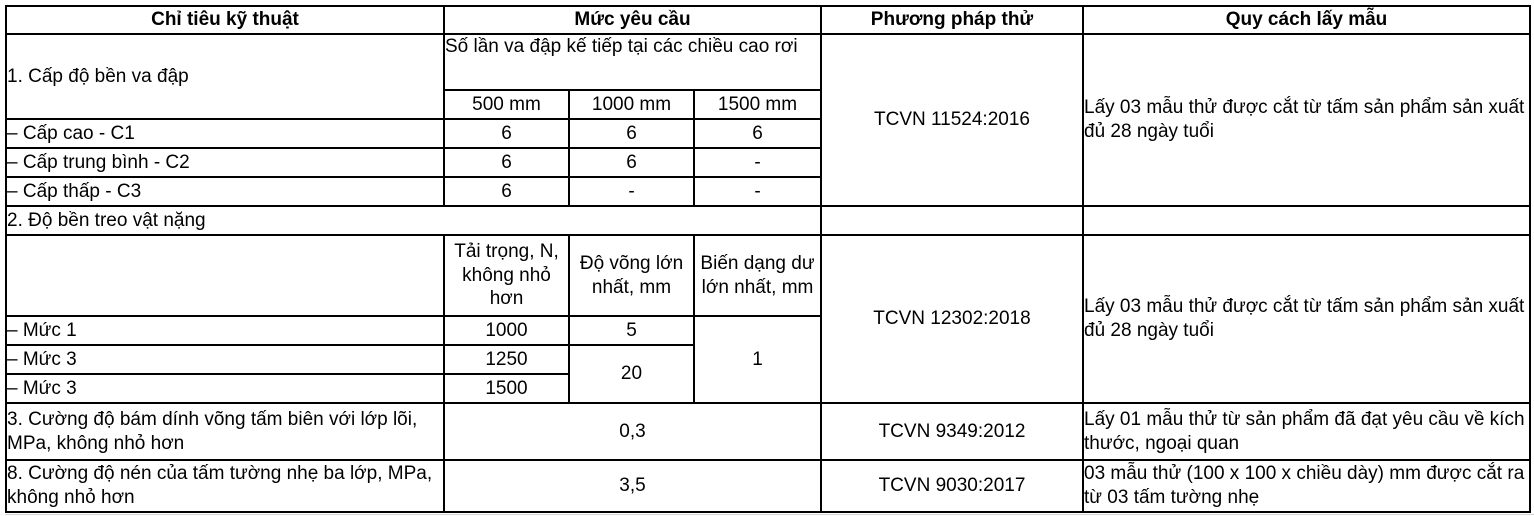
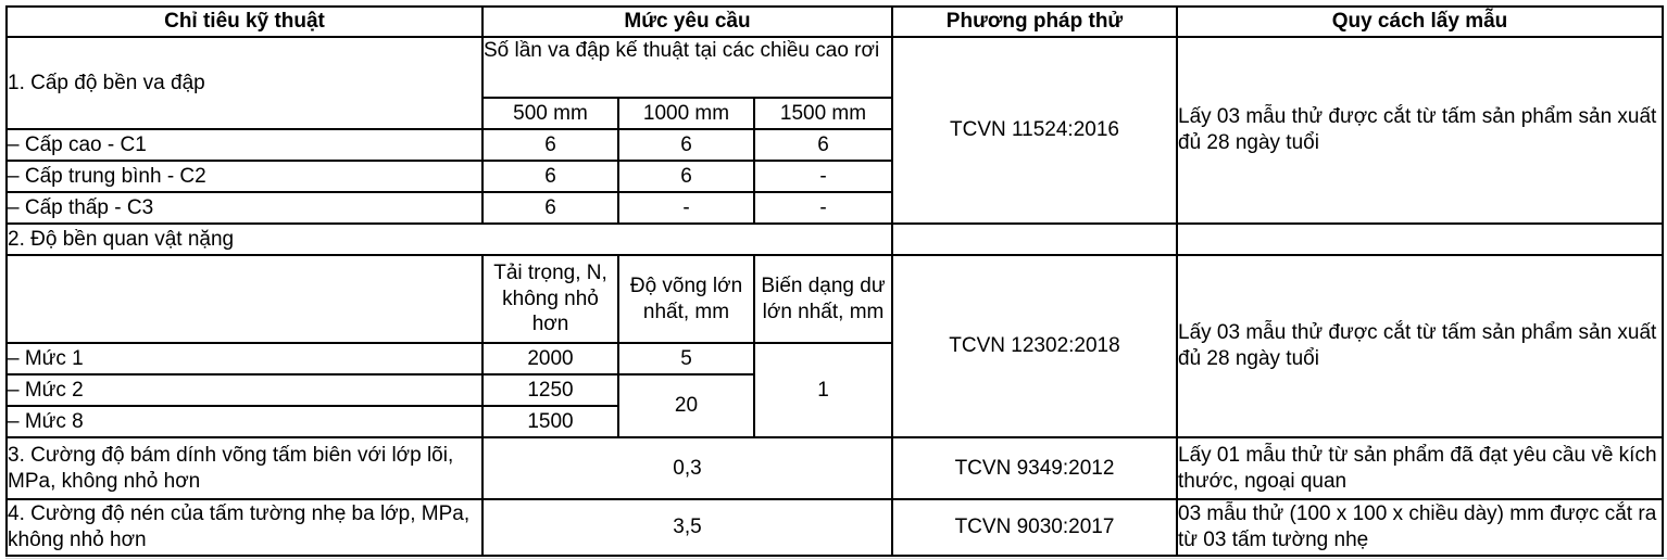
  Chỉ tiêu kỹ thuật	Mức yêu cầu	Phương pháp thử	Quy cách lấy mẫu
- 1. Cấp độ bền va đập	Số lần va đập kế tiếp tại các chiều cao rơi	TCVN 11524:2016	Lấy 03 mẫu thử được cắt từ tấm sản phẩm sản xuất đủ 28 ngày tuổi
+ 1. Cấp độ bền va đập	Số lần va đập kế thuật tại các chiều cao rơi	TCVN 11524:2016	Lấy 03 mẫu thử được cắt từ tấm sản phẩm sản xuất đủ 28 ngày tuổi
  500 mm	1000 mm	1500 mm
  – Cấp cao - C1	6	6	6
  – Cấp trung bình - C2	6	6	-
  – Cấp thấp - C3	6	-	-
- 2. Độ bền treo vật nặng
+ 2. Độ bền quan vật nặng
  	Tải trọng, N, không nhỏ hơn	Độ võng lớn nhất, mm	Biến dạng dư lớn nhất, mm	TCVN 12302:2018	Lấy 03 mẫu thử được cắt từ tấm sản phẩm sản xuất đủ 28 ngày tuổi
- – Mức 1	1000	5	1
+ – Mức 1	2000	5	1
- – Mức 3	1250	20
+ – Mức 2	1250	20
- – Mức 3	1500
+ – Mức 8	1500
  3. Cường độ bám dính võng tấm biên với lớp lõi, MPa, không nhỏ hơn	0,3	TCVN 9349:2012	Lấy 01 mẫu thử từ sản phẩm đã đạt yêu cầu về kích thước, ngoại quan
- 8. Cường độ nén của tấm tường nhẹ ba lớp, MPa, không nhỏ hơn	3,5	TCVN 9030:2017	03 mẫu thử (100 x 100 x chiều dày) mm được cắt ra từ 03 tấm tường nhẹ
+ 4. Cường độ nén của tấm tường nhẹ ba lớp, MPa, không nhỏ hơn	3,5	TCVN 9030:2017	03 mẫu thử (100 x 100 x chiều dày) mm được cắt ra từ 03 tấm tường nhẹ
